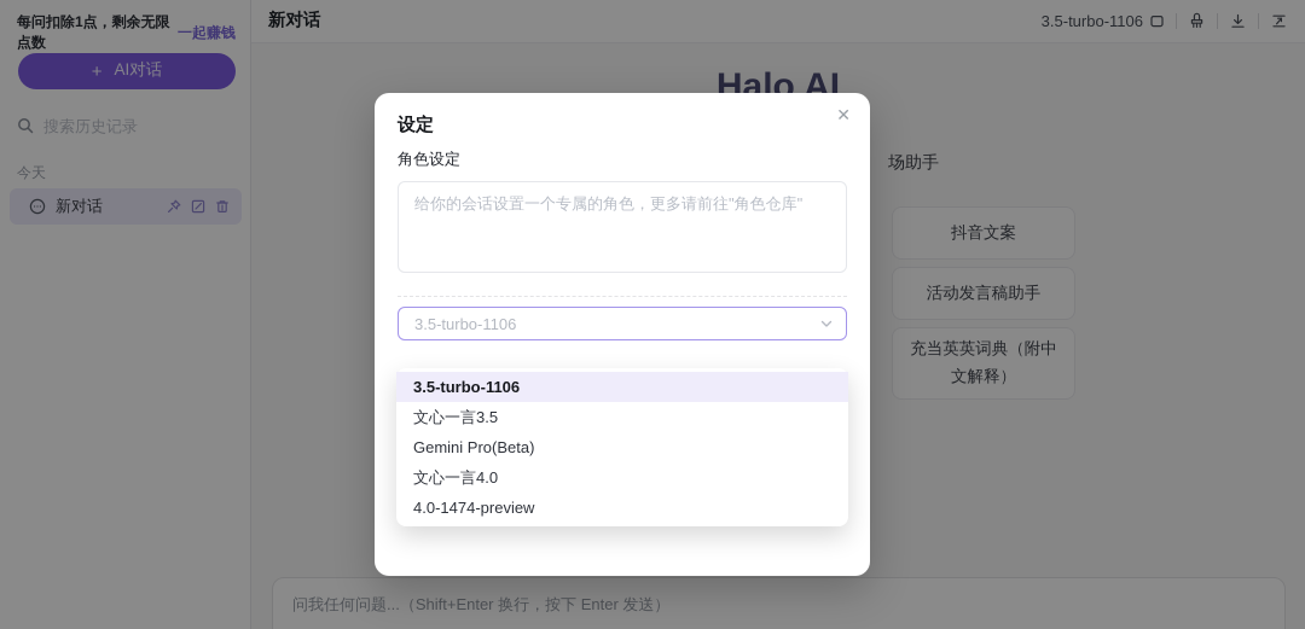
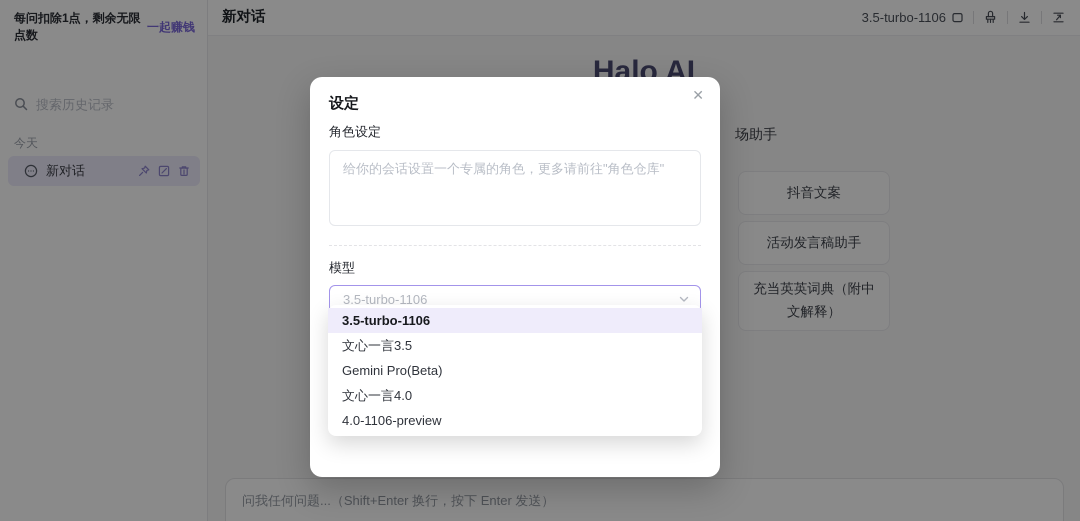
  每问扣除1点，剩余无限点数
  一起赚钱
- +
- AI对话
  搜索历史记录
  今天
  新对话
  新对话
  3.5-turbo-1106
  Halo AI
  场助手
  抖音文案
  活动发言稿助手
  充当英英词典（附中文解释）
  问我任何问题...（Shift+Enter 换行，按下 Enter 发送）
  ✕
  设定
  角色设定
  给你的会话设置一个专属的角色，更多请前往"角色仓库"
+ 模型
  3.5-turbo-1106
  3.5-turbo-1106
  文心一言3.5
  Gemini Pro(Beta)
  文心一言4.0
- 4.0-1474-preview
+ 4.0-1106-preview
